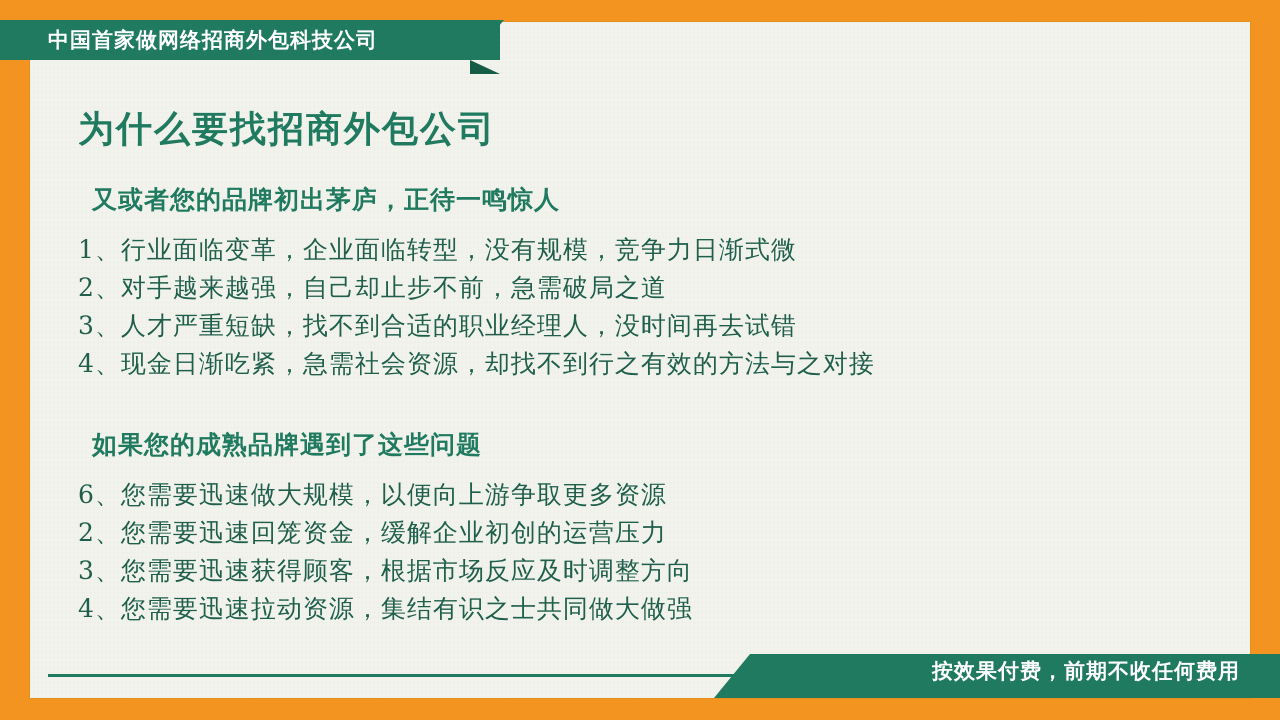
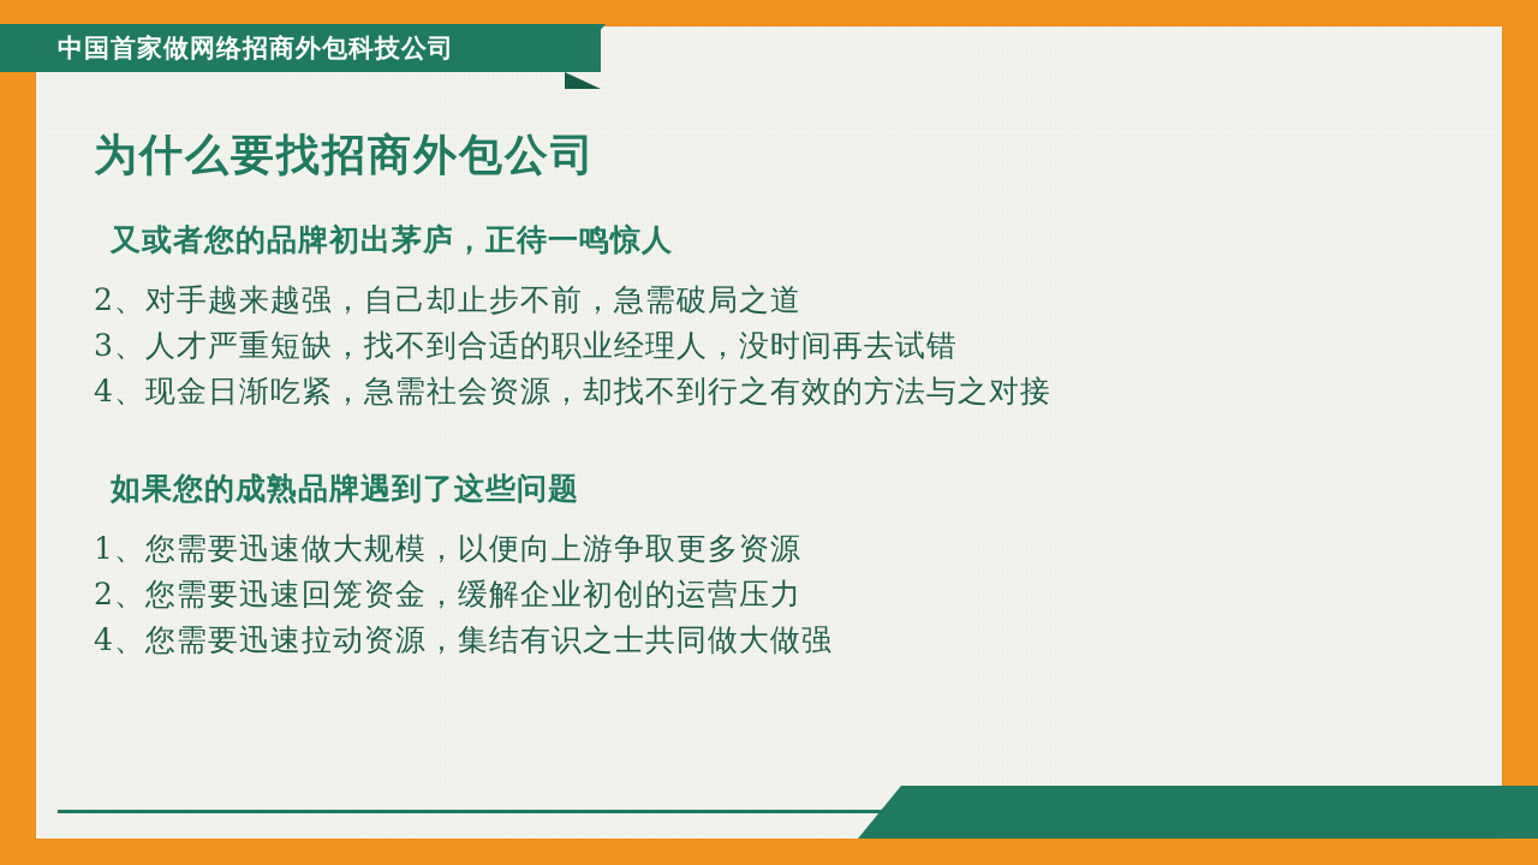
  中国首家做网络招商外包科技公司
  为什么要找招商外包公司
  又或者您的品牌初出茅庐，正待一鸣惊人
- 1、行业面临变革，企业面临转型，没有规模，竞争力日渐式微
  2、对手越来越强，自己却止步不前，急需破局之道
  3、人才严重短缺，找不到合适的职业经理人，没时间再去试错
  4、现金日渐吃紧，急需社会资源，却找不到行之有效的方法与之对接
  如果您的成熟品牌遇到了这些问题
- 6、您需要迅速做大规模，以便向上游争取更多资源
+ 1、您需要迅速做大规模，以便向上游争取更多资源
  2、您需要迅速回笼资金，缓解企业初创的运营压力
- 3、您需要迅速获得顾客，根据市场反应及时调整方向
  4、您需要迅速拉动资源，集结有识之士共同做大做强
- 按效果付费，前期不收任何费用
